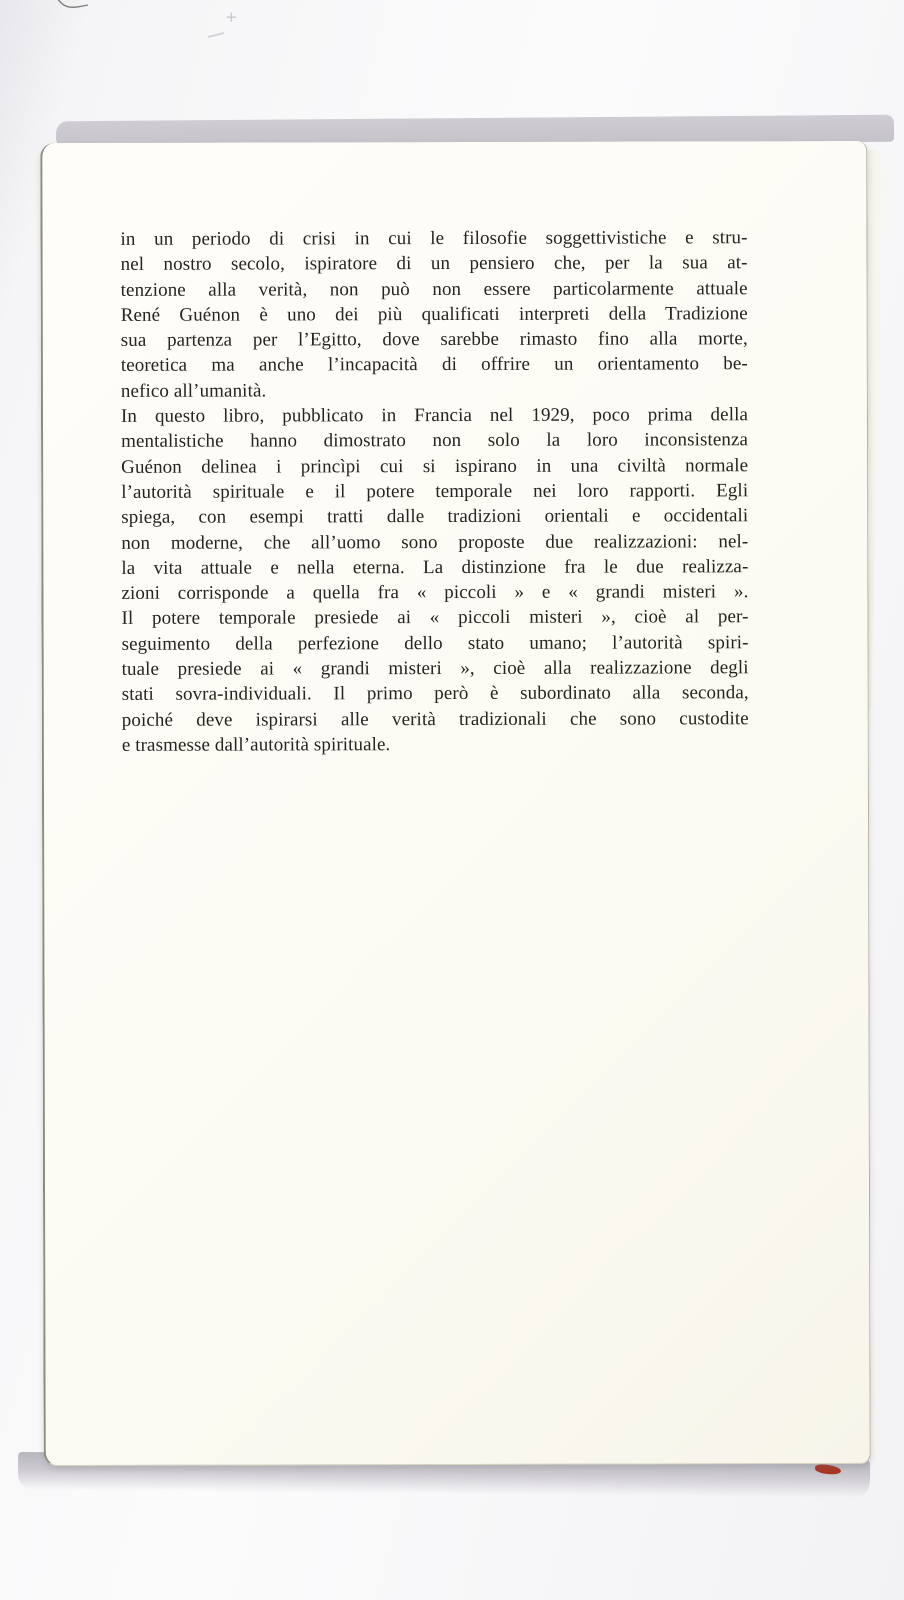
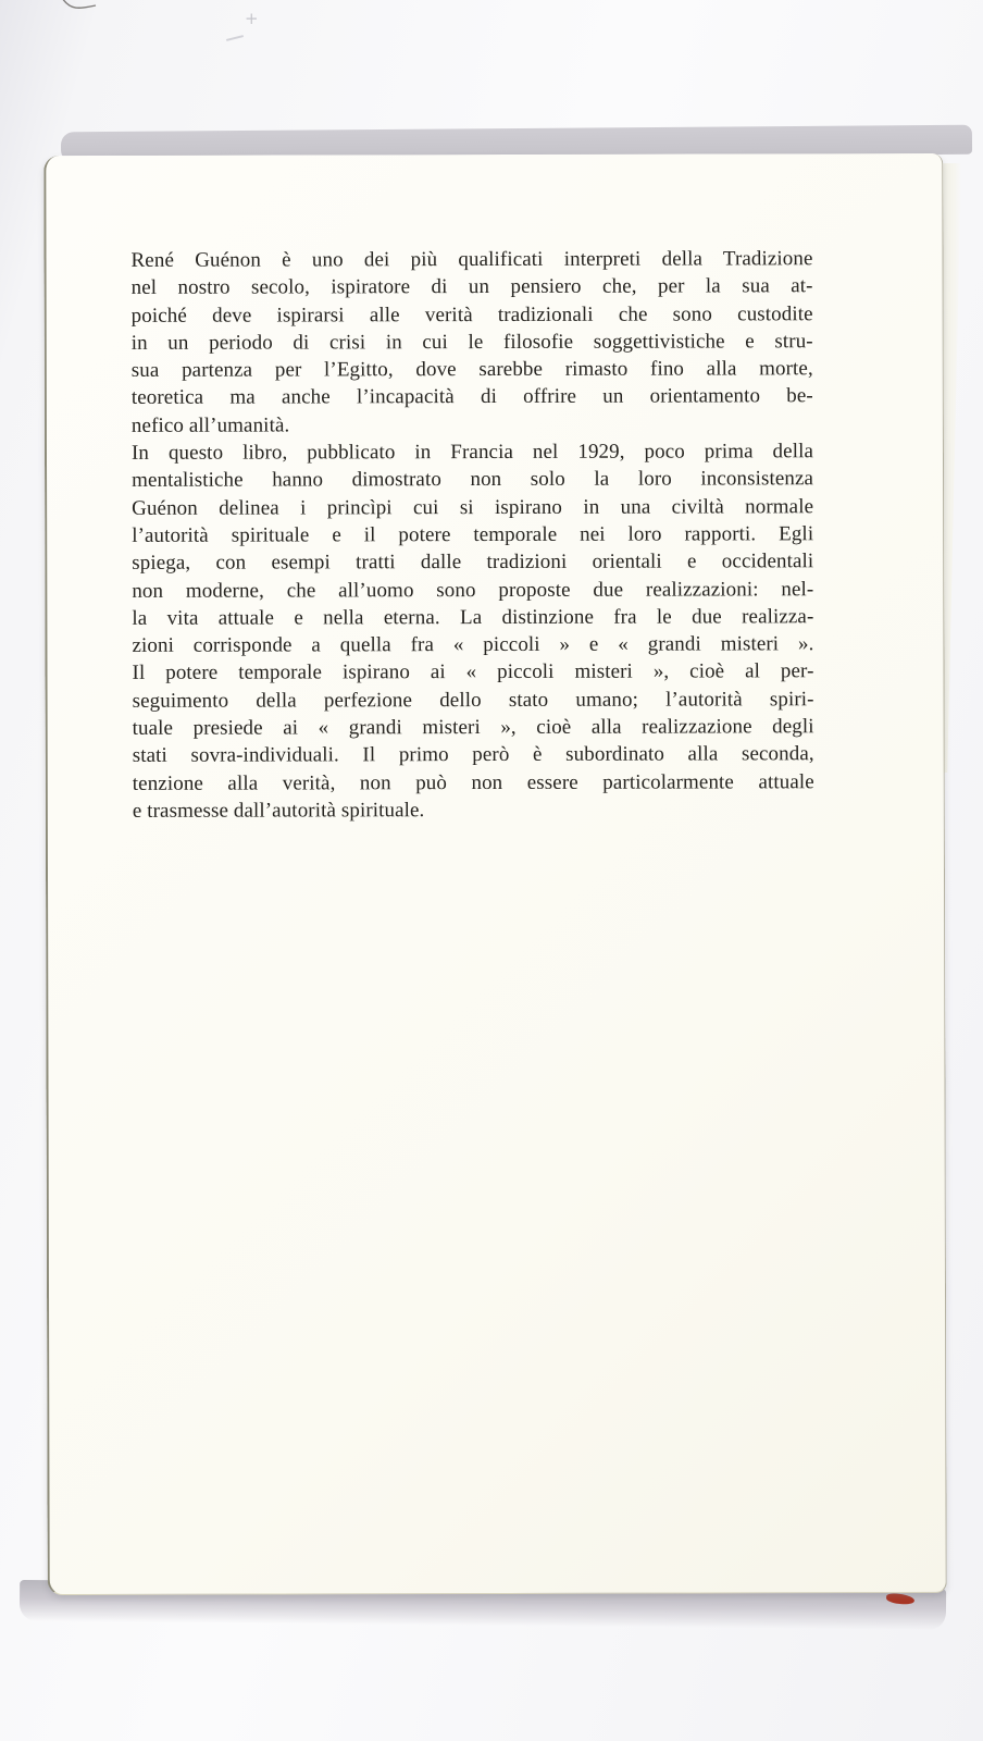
  +
- in un periodo di crisi in cui le filosofie soggettivistiche e stru-
+ René Guénon è uno dei più qualificati interpreti della Tradizione
  nel nostro secolo, ispiratore di un pensiero che, per la sua at-
- tenzione alla verità, non può non essere particolarmente attuale
+ poiché deve ispirarsi alle verità tradizionali che sono custodite
- René Guénon è uno dei più qualificati interpreti della Tradizione
+ in un periodo di crisi in cui le filosofie soggettivistiche e stru-
  sua partenza per l’Egitto, dove sarebbe rimasto fino alla morte,
  teoretica ma anche l’incapacità di offrire un orientamento be-
  nefico all’umanità.
  In questo libro, pubblicato in Francia nel 1929, poco prima della
  mentalistiche hanno dimostrato non solo la loro inconsistenza
  Guénon delinea i princìpi cui si ispirano in una civiltà normale
  l’autorità spirituale e il potere temporale nei loro rapporti. Egli
  spiega, con esempi tratti dalle tradizioni orientali e occidentali
  non moderne, che all’uomo sono proposte due realizzazioni: nel-
  la vita attuale e nella eterna. La distinzione fra le due realizza-
  zioni corrisponde a quella fra « piccoli » e « grandi misteri ».
- Il potere temporale presiede ai « piccoli misteri », cioè al per-
+ Il potere temporale ispirano ai « piccoli misteri », cioè al per-
  seguimento della perfezione dello stato umano; l’autorità spiri-
  tuale presiede ai « grandi misteri », cioè alla realizzazione degli
  stati sovra-individuali. Il primo però è subordinato alla seconda,
- poiché deve ispirarsi alle verità tradizionali che sono custodite
+ tenzione alla verità, non può non essere particolarmente attuale
  e trasmesse dall’autorità spirituale.
